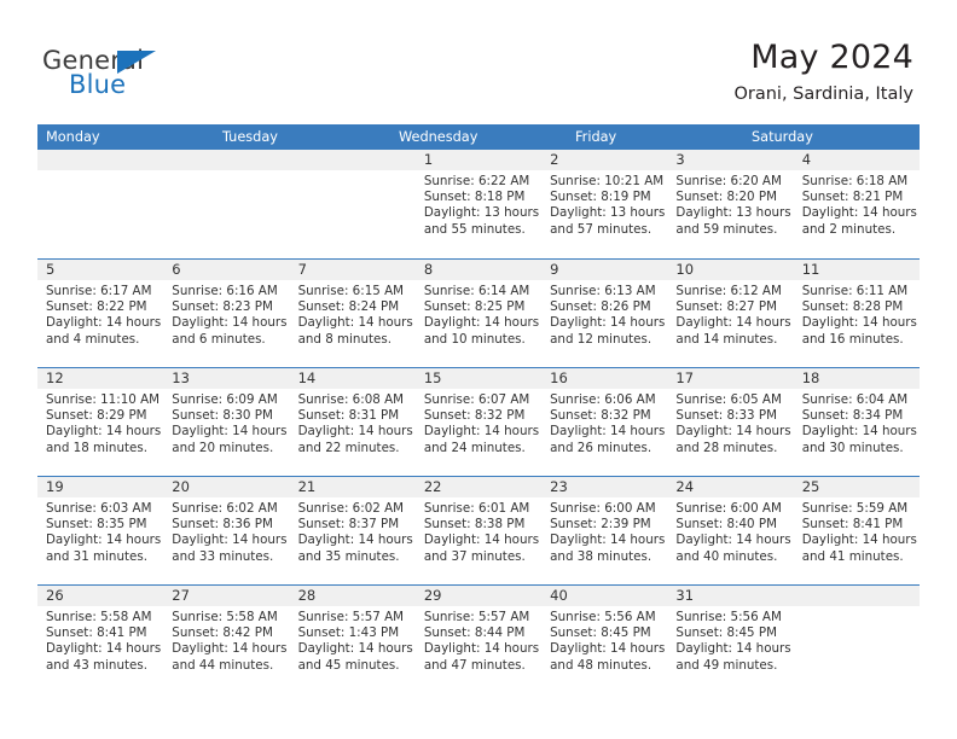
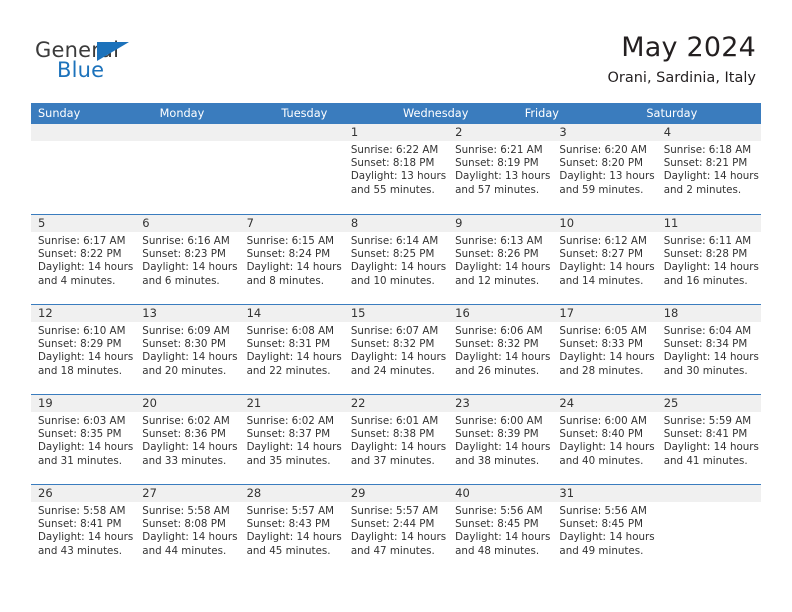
  General
  Blue
  May 2024
  Orani, Sardinia, Italy
+ Sunday
  Monday
  Tuesday
  Wednesday
  Friday
  Saturday
  1
  Sunrise: 6:22 AM
  Sunset: 8:18 PM
  Daylight: 13 hours
  and 55 minutes.
  2
- Sunrise: 10:21 AM
+ Sunrise: 6:21 AM
  Sunset: 8:19 PM
  Daylight: 13 hours
  and 57 minutes.
  3
  Sunrise: 6:20 AM
  Sunset: 8:20 PM
  Daylight: 13 hours
  and 59 minutes.
  4
  Sunrise: 6:18 AM
  Sunset: 8:21 PM
  Daylight: 14 hours
  and 2 minutes.
  5
  Sunrise: 6:17 AM
  Sunset: 8:22 PM
  Daylight: 14 hours
  and 4 minutes.
  6
  Sunrise: 6:16 AM
  Sunset: 8:23 PM
  Daylight: 14 hours
  and 6 minutes.
  7
  Sunrise: 6:15 AM
  Sunset: 8:24 PM
  Daylight: 14 hours
  and 8 minutes.
  8
  Sunrise: 6:14 AM
  Sunset: 8:25 PM
  Daylight: 14 hours
  and 10 minutes.
  9
  Sunrise: 6:13 AM
  Sunset: 8:26 PM
  Daylight: 14 hours
  and 12 minutes.
  10
  Sunrise: 6:12 AM
  Sunset: 8:27 PM
  Daylight: 14 hours
  and 14 minutes.
  11
  Sunrise: 6:11 AM
  Sunset: 8:28 PM
  Daylight: 14 hours
  and 16 minutes.
  12
- Sunrise: 11:10 AM
+ Sunrise: 6:10 AM
  Sunset: 8:29 PM
  Daylight: 14 hours
  and 18 minutes.
  13
  Sunrise: 6:09 AM
  Sunset: 8:30 PM
  Daylight: 14 hours
  and 20 minutes.
  14
  Sunrise: 6:08 AM
  Sunset: 8:31 PM
  Daylight: 14 hours
  and 22 minutes.
  15
  Sunrise: 6:07 AM
  Sunset: 8:32 PM
  Daylight: 14 hours
  and 24 minutes.
  16
  Sunrise: 6:06 AM
  Sunset: 8:32 PM
  Daylight: 14 hours
  and 26 minutes.
  17
  Sunrise: 6:05 AM
  Sunset: 8:33 PM
  Daylight: 14 hours
  and 28 minutes.
  18
  Sunrise: 6:04 AM
  Sunset: 8:34 PM
  Daylight: 14 hours
  and 30 minutes.
  19
  Sunrise: 6:03 AM
  Sunset: 8:35 PM
  Daylight: 14 hours
  and 31 minutes.
  20
  Sunrise: 6:02 AM
  Sunset: 8:36 PM
  Daylight: 14 hours
  and 33 minutes.
  21
  Sunrise: 6:02 AM
  Sunset: 8:37 PM
  Daylight: 14 hours
  and 35 minutes.
  22
  Sunrise: 6:01 AM
  Sunset: 8:38 PM
  Daylight: 14 hours
  and 37 minutes.
  23
  Sunrise: 6:00 AM
- Sunset: 2:39 PM
+ Sunset: 8:39 PM
  Daylight: 14 hours
  and 38 minutes.
  24
  Sunrise: 6:00 AM
  Sunset: 8:40 PM
  Daylight: 14 hours
  and 40 minutes.
  25
  Sunrise: 5:59 AM
  Sunset: 8:41 PM
  Daylight: 14 hours
  and 41 minutes.
  26
  Sunrise: 5:58 AM
  Sunset: 8:41 PM
  Daylight: 14 hours
  and 43 minutes.
  27
  Sunrise: 5:58 AM
- Sunset: 8:42 PM
+ Sunset: 8:08 PM
  Daylight: 14 hours
  and 44 minutes.
  28
  Sunrise: 5:57 AM
- Sunset: 1:43 PM
+ Sunset: 8:43 PM
  Daylight: 14 hours
  and 45 minutes.
  29
  Sunrise: 5:57 AM
- Sunset: 8:44 PM
+ Sunset: 2:44 PM
  Daylight: 14 hours
  and 47 minutes.
  40
  Sunrise: 5:56 AM
  Sunset: 8:45 PM
  Daylight: 14 hours
  and 48 minutes.
  31
  Sunrise: 5:56 AM
  Sunset: 8:45 PM
  Daylight: 14 hours
  and 49 minutes.
